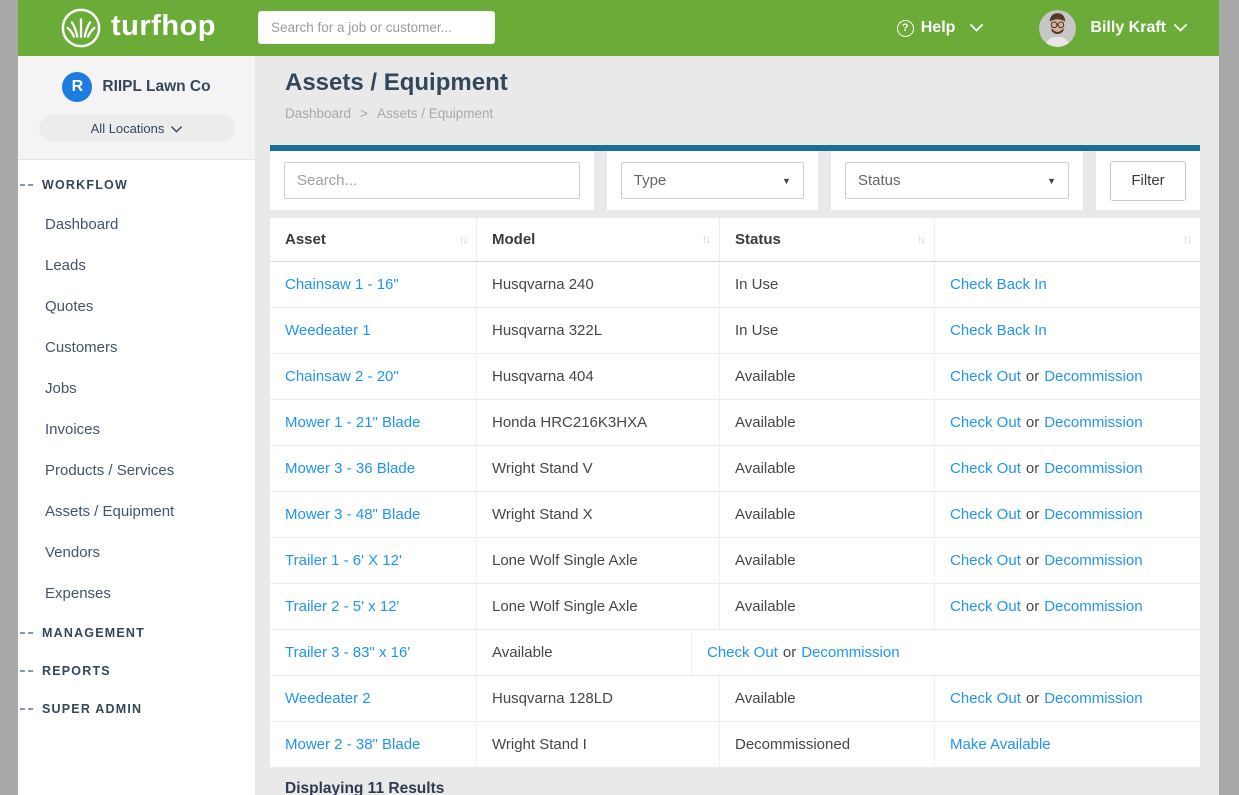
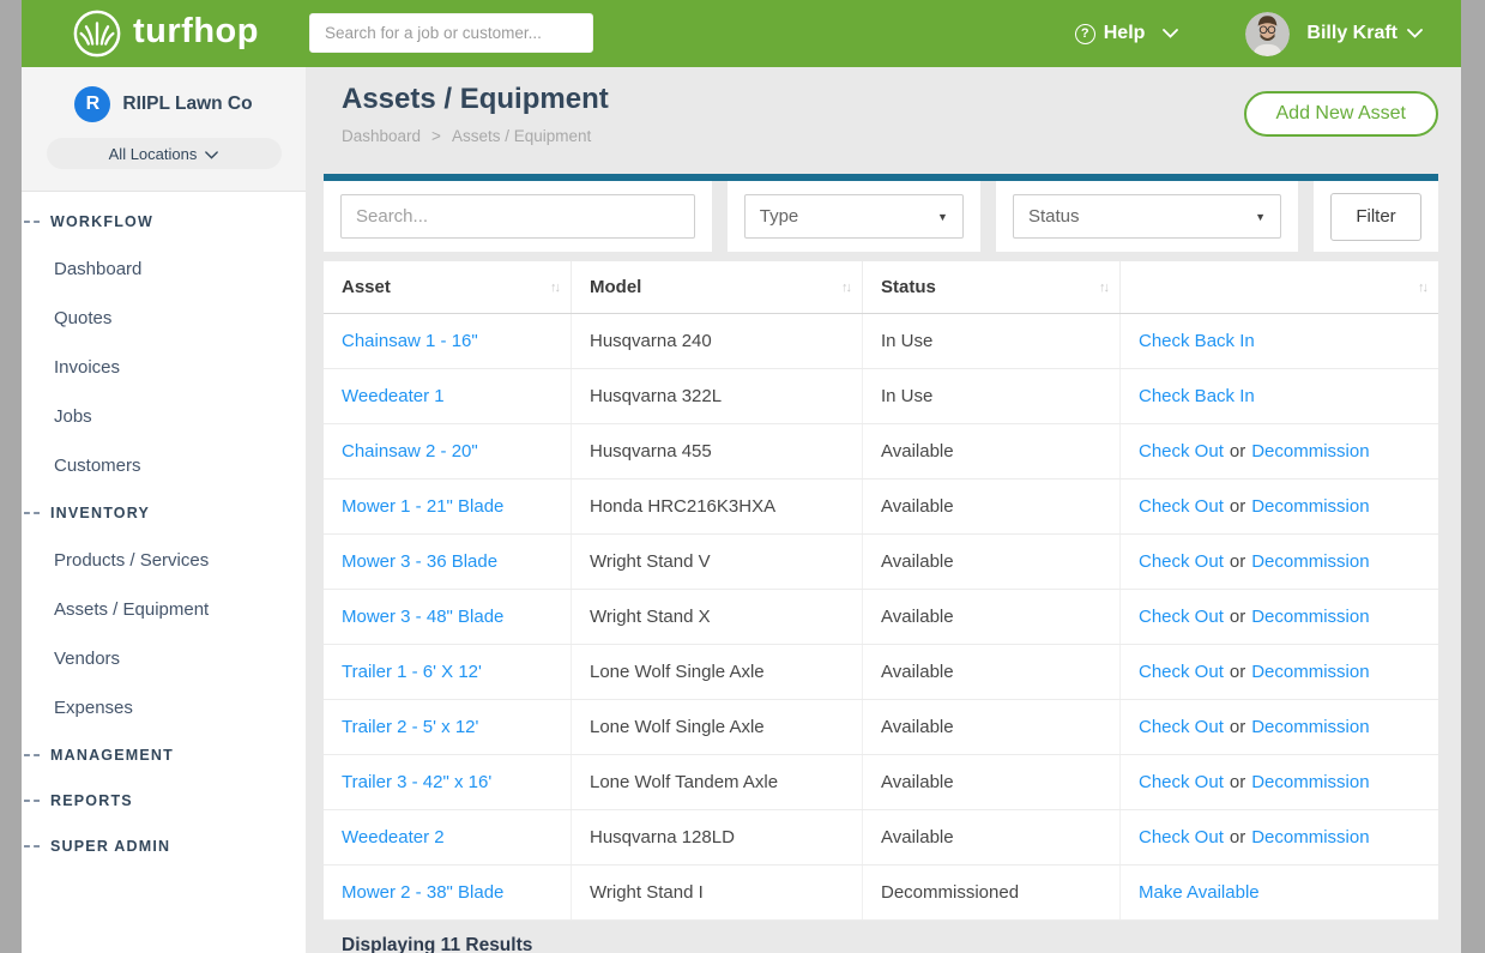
  turfhop
  Search for a job or customer...
  ?
  Help
  Billy Kraft
  R
  RIIPL Lawn Co
  All Locations
  WORKFLOW
  Dashboard
- Leads
  Quotes
- Customers
+ Invoices
  Jobs
- Invoices
+ Customers
+ INVENTORY
  Products / Services
  Assets / Equipment
  Vendors
  Expenses
  MANAGEMENT
  REPORTS
  SUPER ADMIN
  Assets / Equipment
  Dashboard
  >
  Assets / Equipment
+ Add New Asset
  Search...
  Type
  ▼
  Status
  ▼
  Filter
  Asset
  ↑↓
  Model
  ↑↓
  Status
  ↑↓
  ↑↓
  Chainsaw 1 - 16"
  Husqvarna 240
  In Use
  Check Back In
  Weedeater 1
  Husqvarna 322L
  In Use
  Check Back In
  Chainsaw 2 - 20"
- Husqvarna 404
+ Husqvarna 455
  Available
  Check Out
  or
  Decommission
  Mower 1 - 21" Blade
  Honda HRC216K3HXA
  Available
  Check Out
  or
  Decommission
  Mower 3 - 36 Blade
  Wright Stand V
  Available
  Check Out
  or
  Decommission
  Mower 3 - 48" Blade
  Wright Stand X
  Available
  Check Out
  or
  Decommission
  Trailer 1 - 6' X 12'
  Lone Wolf Single Axle
  Available
  Check Out
  or
  Decommission
  Trailer 2 - 5' x 12'
  Lone Wolf Single Axle
  Available
  Check Out
  or
  Decommission
- Trailer 3 - 83" x 16'
+ Trailer 3 - 42" x 16'
+ Lone Wolf Tandem Axle
  Available
  Check Out
  or
  Decommission
  Weedeater 2
  Husqvarna 128LD
  Available
  Check Out
  or
  Decommission
  Mower 2 - 38" Blade
  Wright Stand I
  Decommissioned
  Make Available
  Displaying 11 Results
